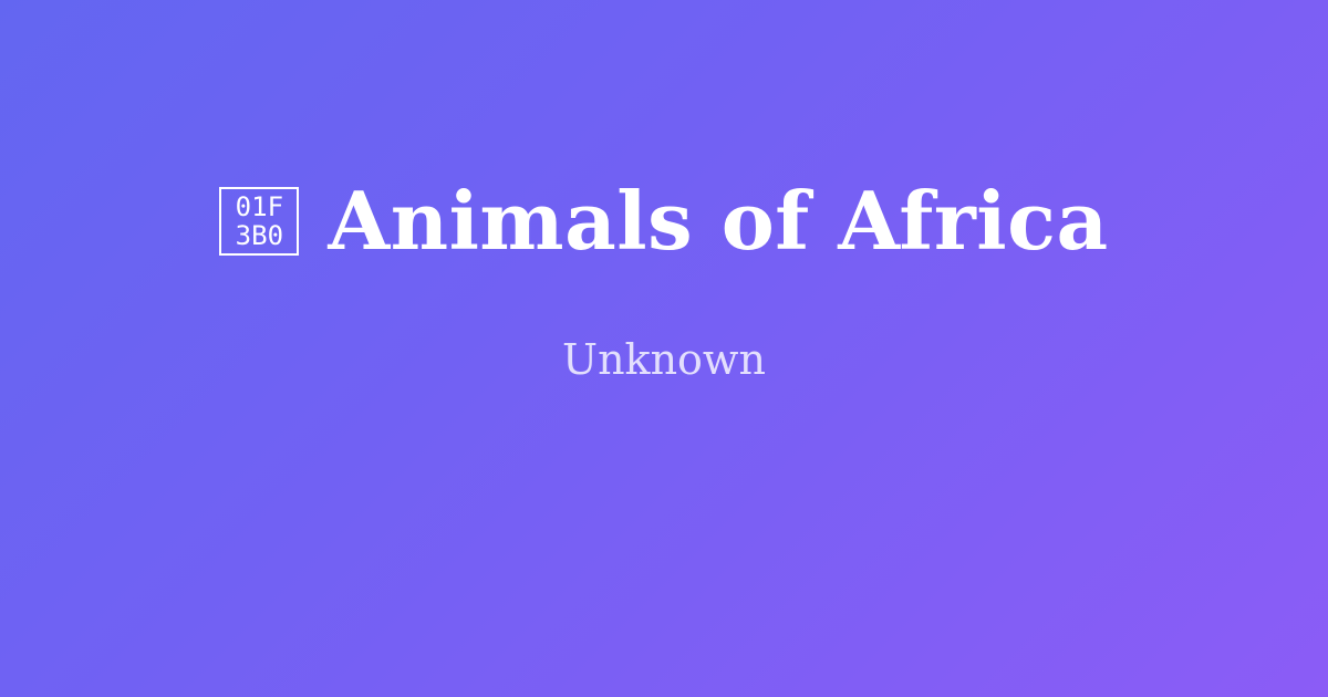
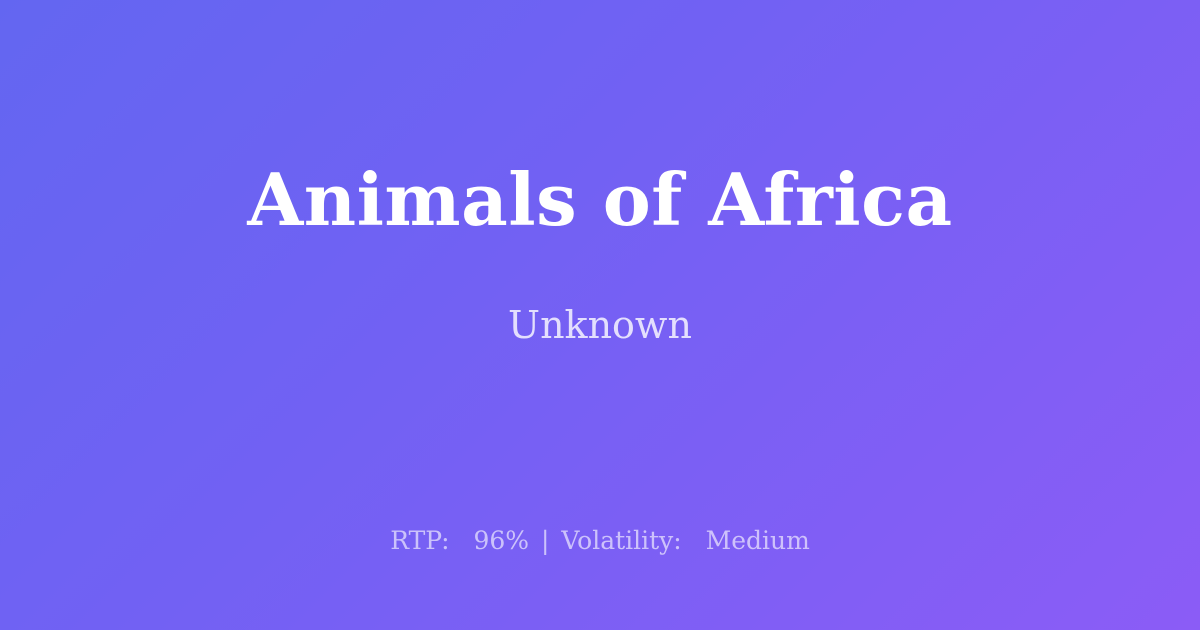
- 01F
- 3B0
  Animals of Africa
  Unknown
+ RTP: 96% | Volatility: Medium
